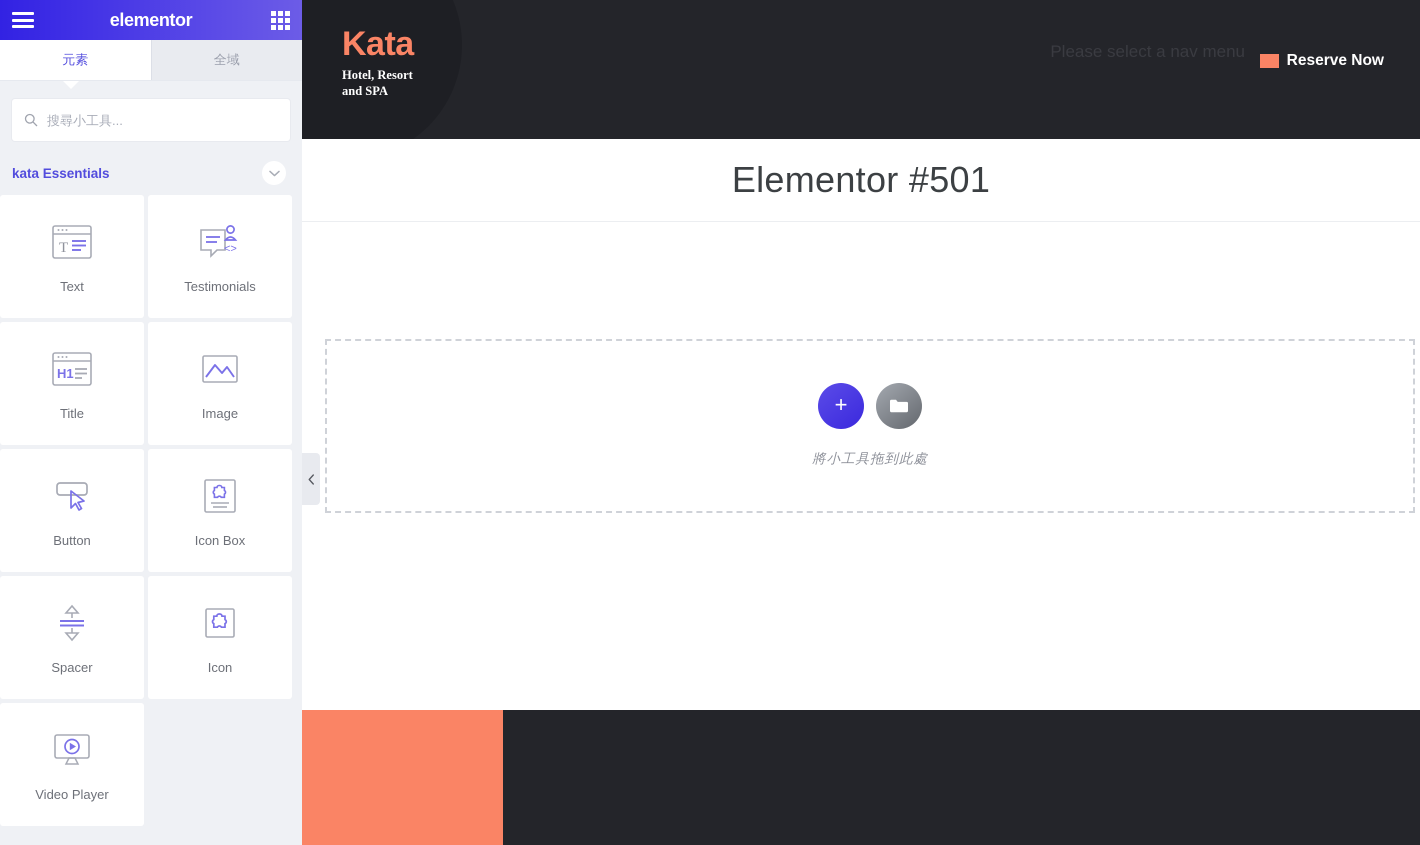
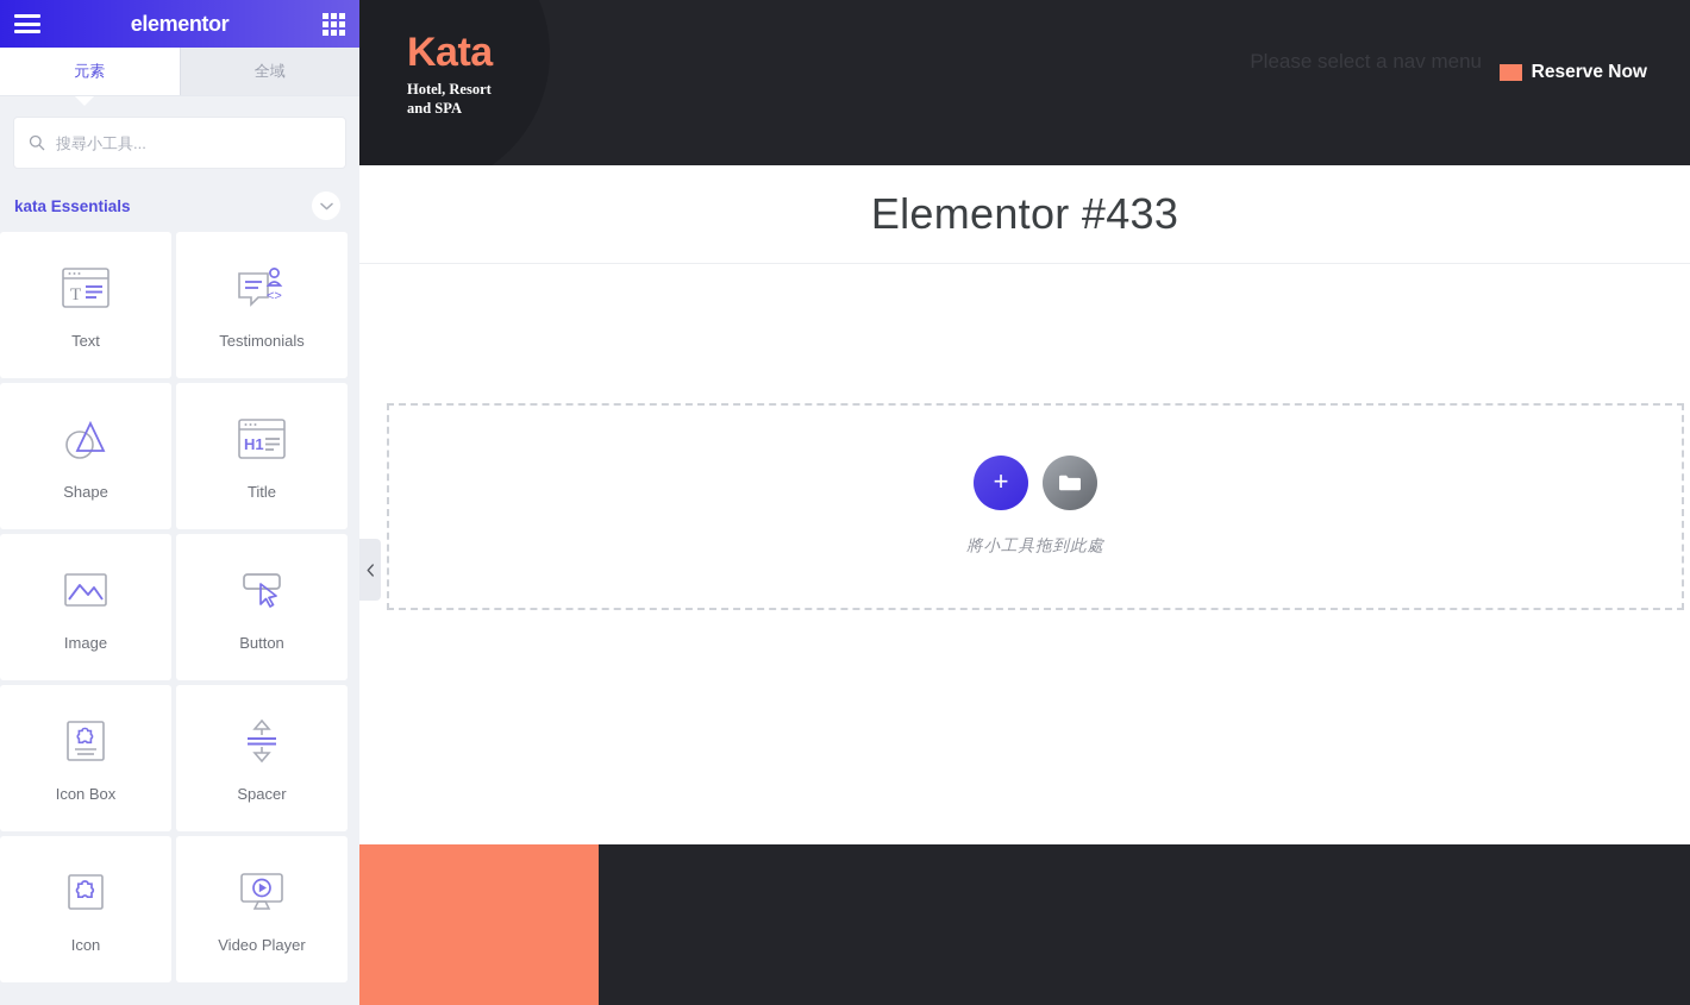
  elementor
  元素
  全域
  搜尋小工具...
  kata Essentials
  T
  Text
  <>
  Testimonials
+ Shape
  H1
  Title
  Image
  Button
  Icon Box
  Spacer
  Icon
  Video Player
  Kata
  Hotel, Resort
  and SPA
  Reserve Now
- Elementor #501
+ Elementor #433
  +
  將小工具拖到此處
